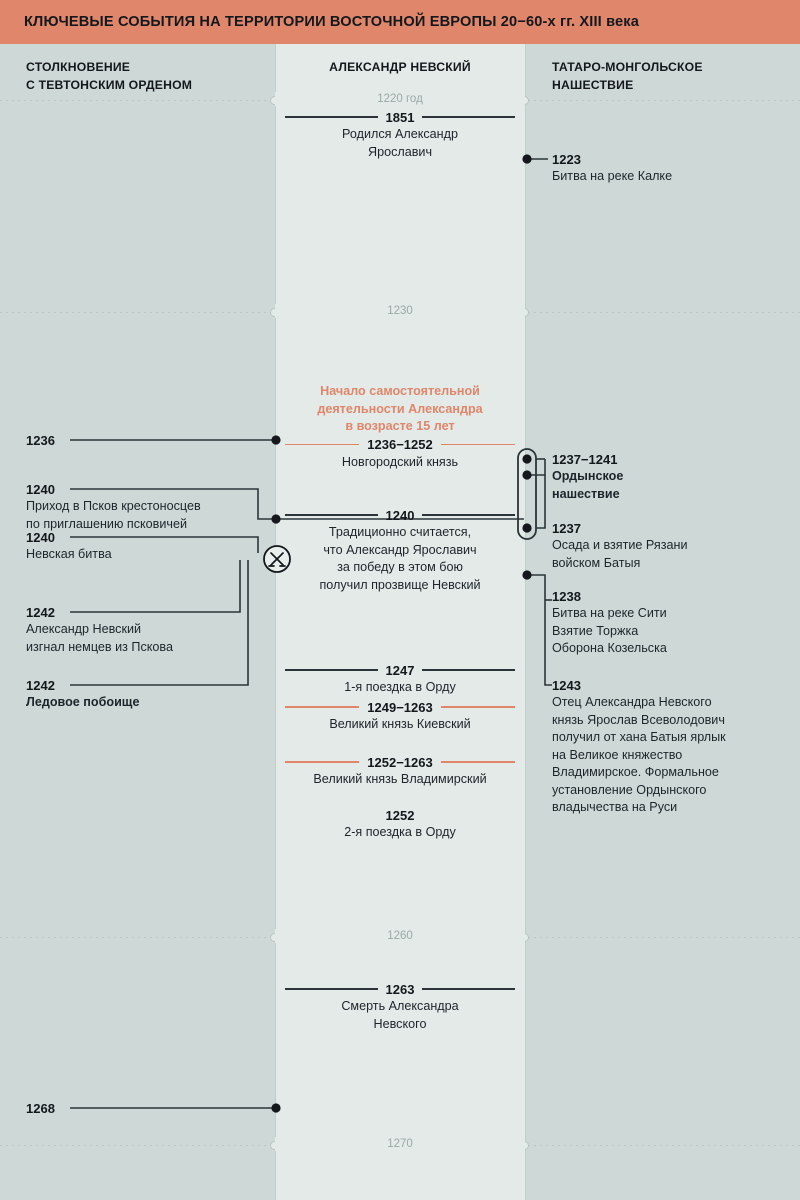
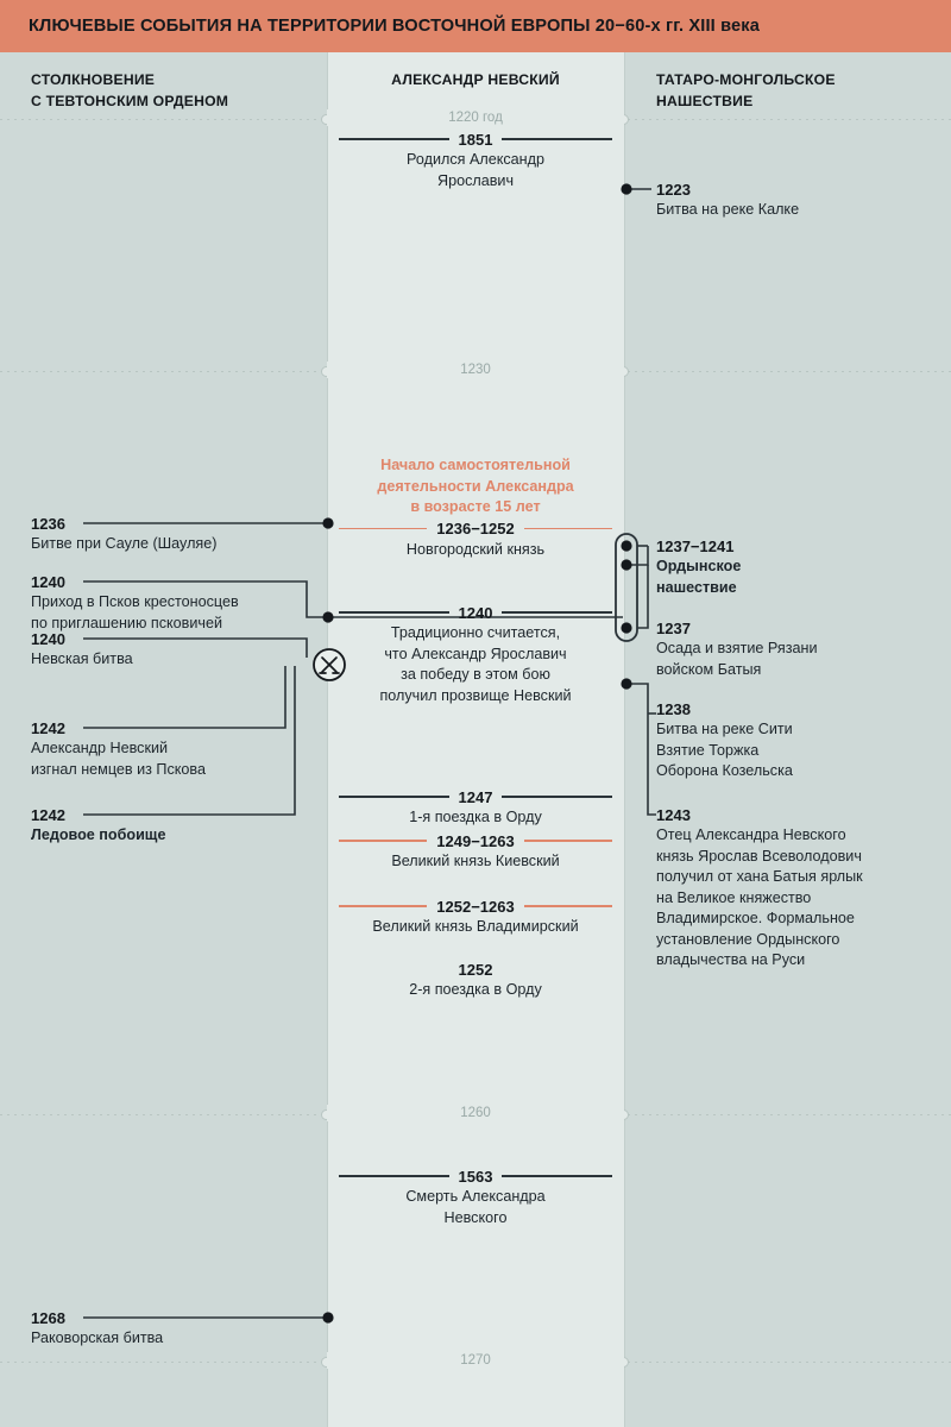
  КЛЮЧЕВЫЕ СОБЫТИЯ НА ТЕРРИТОРИИ ВОСТОЧНОЙ ЕВРОПЫ 20−60-х гг. XIII века
  СТОЛКНОВЕНИЕ
  С ТЕВТОНСКИМ ОРДЕНОМ
  АЛЕКСАНДР НЕВСКИЙ
  ТАТАРО-МОНГОЛЬСКОЕ
  НАШЕСТВИЕ
  1220 год
  1230
  1260
  1270
  1851
  Родился Александр
  Ярославич
  Начало самостоятельной
  деятельности Александра
  в возрасте 15 лет
  1236−1252
  Новгородский князь
  1240
  Традиционно считается,
  что Александр Ярославич
  за победу в этом бою
  получил прозвище Невский
  1247
  1-я поездка в Орду
  1249−1263
  Великий князь Киевский
  1252−1263
  Великий князь Владимирский
  1252
  2-я поездка в Орду
- 1263
+ 1563
  Смерть Александра
  Невского
  1236
+ Битве при Сауле (Шауляе)
  1240
  Приход в Псков крестоносцев
  по приглашению псковичей
  1240
  Невская битва
  1242
  Александр Невский
  изгнал немцев из Пскова
  1242
  Ледовое побоище
  1268
+ Раковорская битва
  1223
  Битва на реке Калке
  1237−1241
  Ордынское
  нашествие
  1237
  Осада и взятие Рязани
  войском Батыя
  1238
  Битва на реке Сити
  Взятие Торжка
  Оборона Козельска
  1243
  Отец Александра Невского
  князь Ярослав Всеволодович
  получил от хана Батыя ярлык
  на Великое княжество
  Владимирское. Формальное
  установление Ордынского
  владычества на Руси
